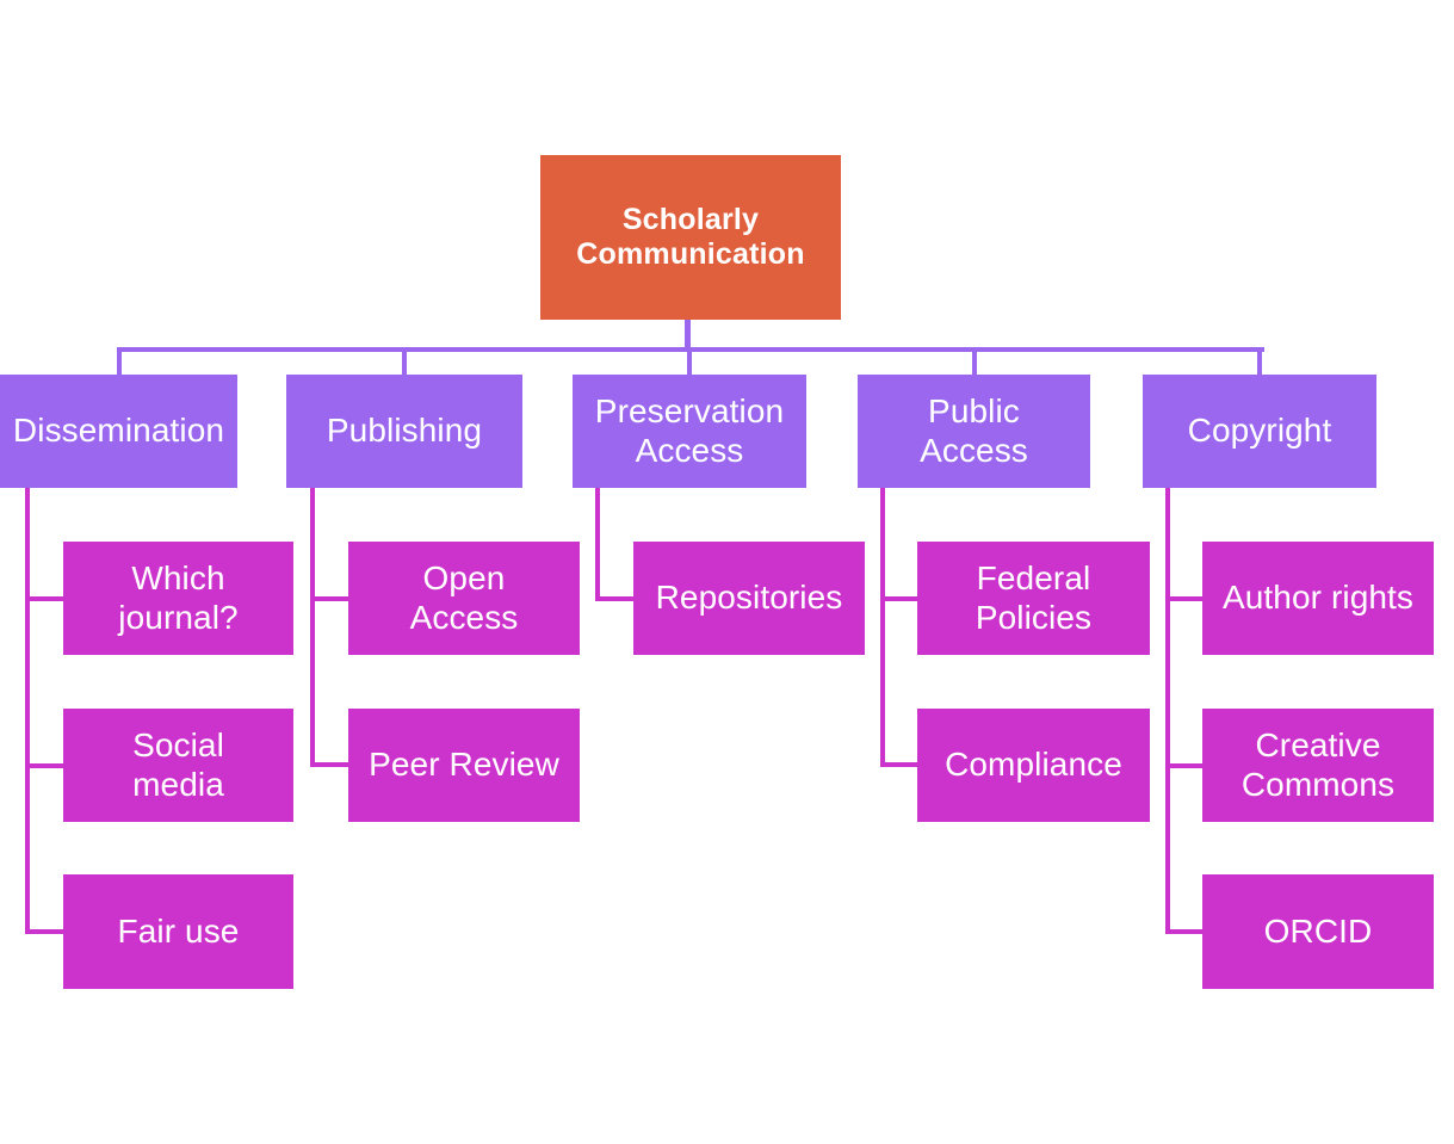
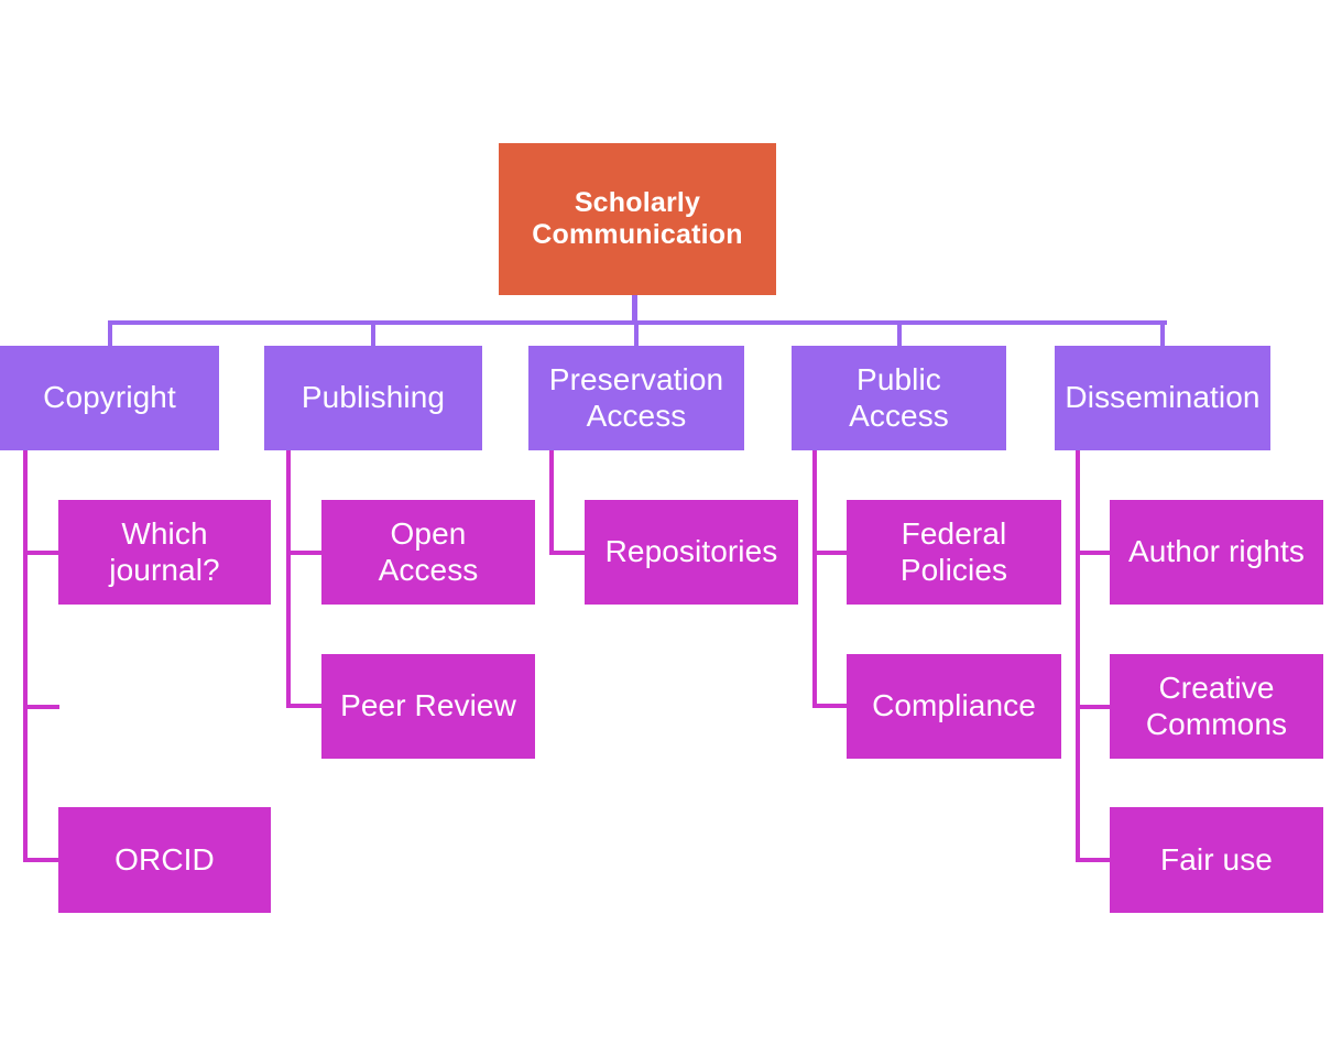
  Scholarly
  Communication
- Dissemination
+ Copyright
  Publishing
  Preservation
  Access
  Public
  Access
- Copyright
+ Dissemination
  Which
  journal?
- Social
- media
- Fair use
+ ORCID
  Open
  Access
  Peer Review
  Repositories
  Federal
  Policies
  Compliance
  Author rights
  Creative
  Commons
- ORCID
+ Fair use
